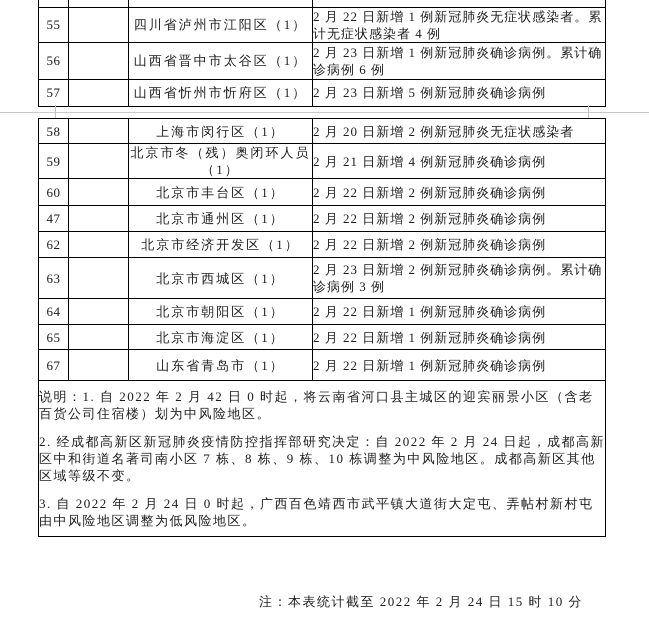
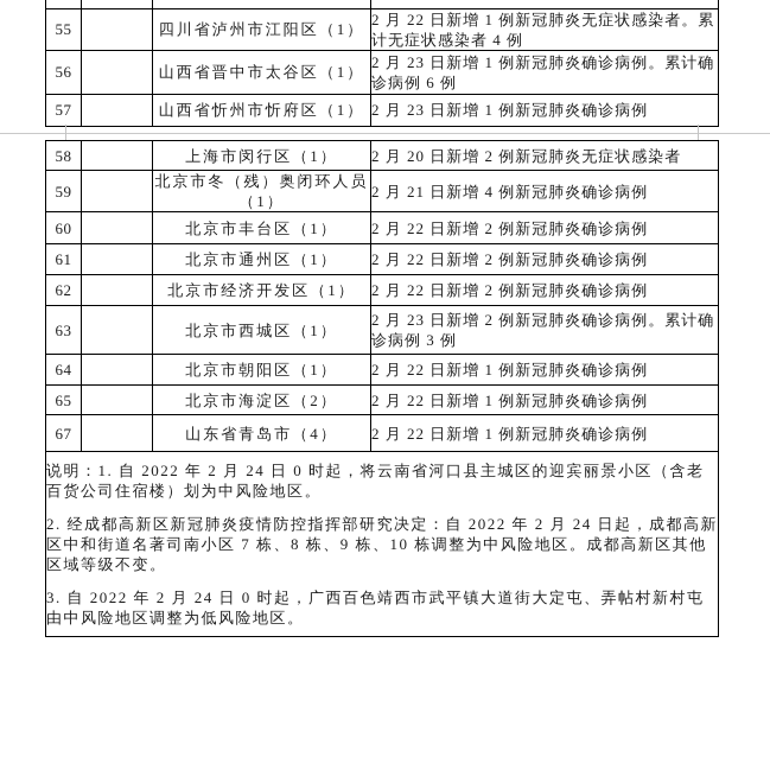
  55		四川省泸州市江阳区（1）	2 月 22 日新增 1 例新冠肺炎无症状感染者。累计无症状感染者 4 例
  56		山西省晋中市太谷区（1）	2 月 23 日新增 1 例新冠肺炎确诊病例。累计确诊病例 6 例
- 57		山西省忻州市忻府区（1）	2 月 23 日新增 5 例新冠肺炎确诊病例
+ 57		山西省忻州市忻府区（1）	2 月 23 日新增 1 例新冠肺炎确诊病例
  58		上海市闵行区（1）	2 月 20 日新增 2 例新冠肺炎无症状感染者
  59		北京市冬（残）奥闭环人员（1）	2 月 21 日新增 4 例新冠肺炎确诊病例
  60		北京市丰台区（1）	2 月 22 日新增 2 例新冠肺炎确诊病例
- 47		北京市通州区（1）	2 月 22 日新增 2 例新冠肺炎确诊病例
+ 61		北京市通州区（1）	2 月 22 日新增 2 例新冠肺炎确诊病例
  62		北京市经济开发区（1）	2 月 22 日新增 2 例新冠肺炎确诊病例
  63		北京市西城区（1）	2 月 23 日新增 2 例新冠肺炎确诊病例。累计确诊病例 3 例
  64		北京市朝阳区（1）	2 月 22 日新增 1 例新冠肺炎确诊病例
- 65		北京市海淀区（1）	2 月 22 日新增 1 例新冠肺炎确诊病例
+ 65		北京市海淀区（2）	2 月 22 日新增 1 例新冠肺炎确诊病例
- 67		山东省青岛市（1）	2 月 22 日新增 1 例新冠肺炎确诊病例
+ 67		山东省青岛市（4）	2 月 22 日新增 1 例新冠肺炎确诊病例
- 说明：1. 自 2022 年 2 月 42 日 0 时起，将云南省河口县主城区的迎宾丽景小区（含老百货公司住宿楼）划为中风险地区。 2. 经成都高新区新冠肺炎疫情防控指挥部研究决定：自 2022 年 2 月 24 日起，成都高新区中和街道名著司南小区 7 栋、8 栋、9 栋、10 栋调整为中风险地区。成都高新区其他区域等级不变。 3. 自 2022 年 2 月 24 日 0 时起，广西百色靖西市武平镇大道街大定屯、弄帖村新村屯由中风险地区调整为低风险地区。
+ 说明：1. 自 2022 年 2 月 24 日 0 时起，将云南省河口县主城区的迎宾丽景小区（含老百货公司住宿楼）划为中风险地区。 2. 经成都高新区新冠肺炎疫情防控指挥部研究决定：自 2022 年 2 月 24 日起，成都高新区中和街道名著司南小区 7 栋、8 栋、9 栋、10 栋调整为中风险地区。成都高新区其他区域等级不变。 3. 自 2022 年 2 月 24 日 0 时起，广西百色靖西市武平镇大道街大定屯、弄帖村新村屯由中风险地区调整为低风险地区。
- 注：本表统计截至 2022 年 2 月 24 日 15 时 10 分
